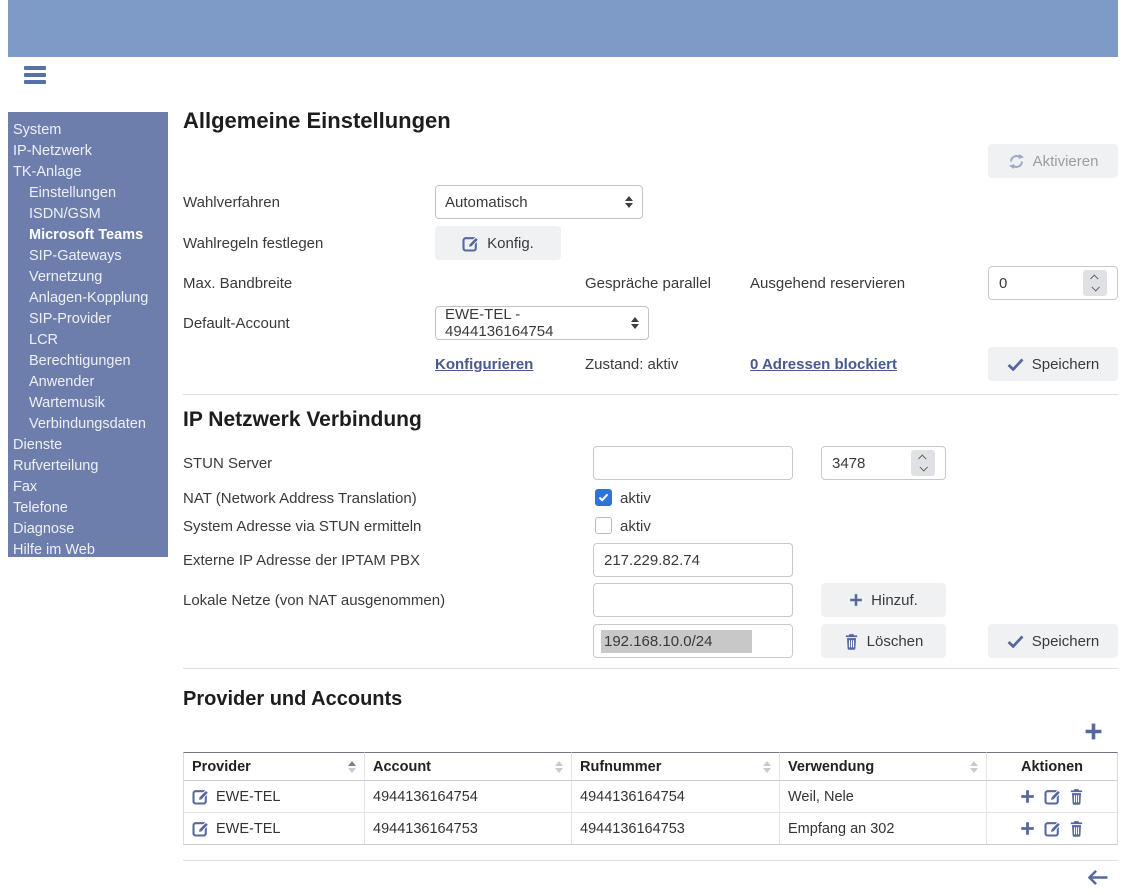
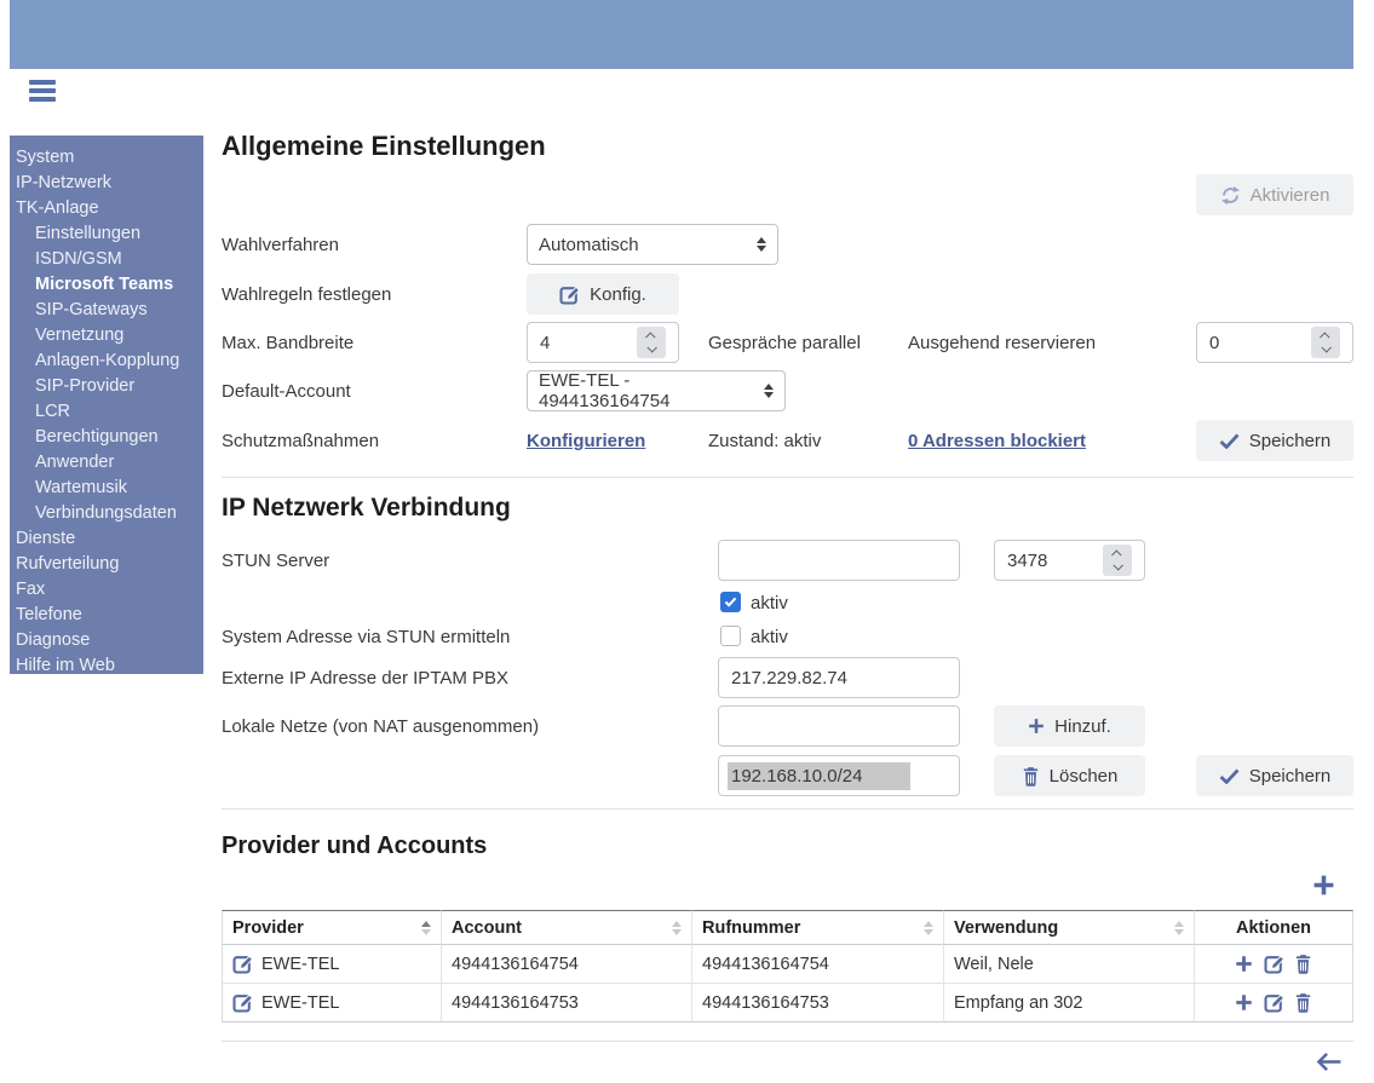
  System
  IP-Netzwerk
  TK-Anlage
  Einstellungen
  ISDN/GSM
  Microsoft Teams
  SIP-Gateways
  Vernetzung
  Anlagen-Kopplung
  SIP-Provider
  LCR
  Berechtigungen
  Anwender
  Wartemusik
  Verbindungsdaten
  Dienste
  Rufverteilung
  Fax
  Telefone
  Diagnose
  Hilfe im Web
  Allgemeine Einstellungen
  Aktivieren
  Wahlverfahren
  Automatisch
  Wahlregeln festlegen
  Konfig.
  Max. Bandbreite
+ 4
  Gespräche parallel
  Ausgehend reservieren
  0
  Default-Account
  EWE-TEL - 4944136164754
+ Schutzmaßnahmen
  Konfigurieren
  Zustand: aktiv
  0 Adressen blockiert
  Speichern
  IP Netzwerk Verbindung
  STUN Server
  3478
- NAT (Network Address Translation)
  aktiv
  System Adresse via STUN ermitteln
  aktiv
  Externe IP Adresse der IPTAM PBX
  217.229.82.74
  Lokale Netze (von NAT ausgenommen)
  Hinzuf.
  192.168.10.0/24
  Löschen
  Speichern
  Provider und Accounts
  Provider	Account	Rufnummer	Verwendung	Aktionen
  EWE-TEL	4944136164754	4944136164754	Weil, Nele
  EWE-TEL	4944136164753	4944136164753	Empfang an 302
